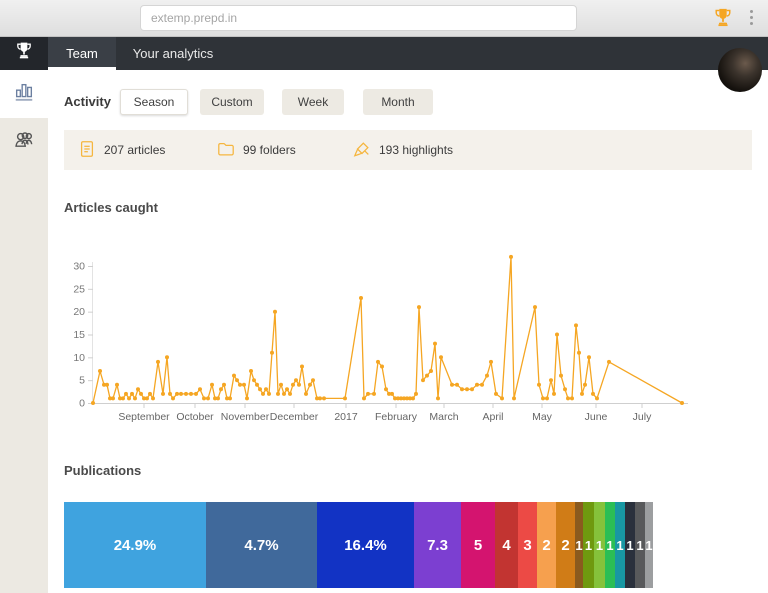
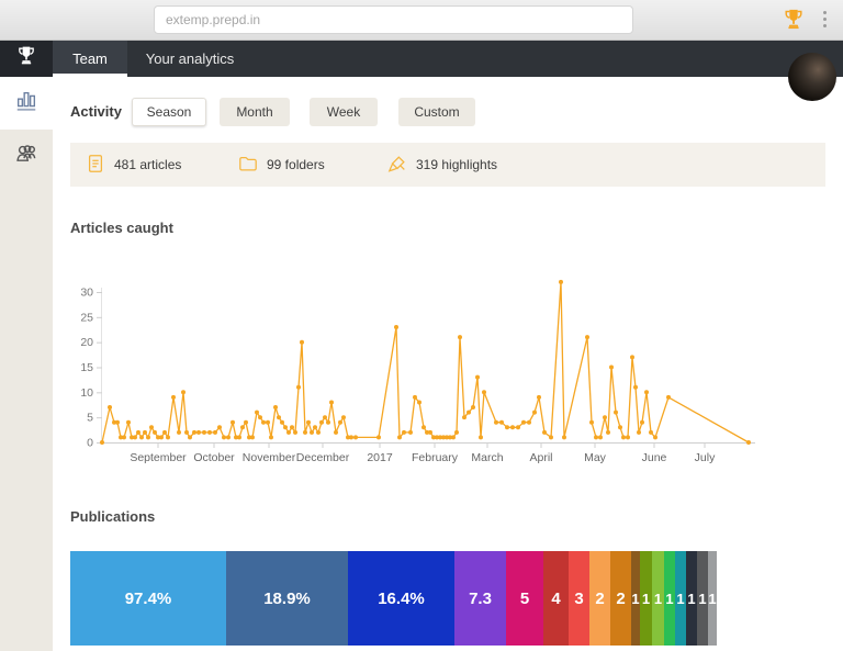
  extemp.prepd.in
  Team
  Your analytics
  Activity
  Season
- Custom
+ Month
  Week
- Month
+ Custom
- 207 articles
+ 481 articles
  99 folders
- 193 highlights
+ 319 highlights
  Articles caught
  0
  5
  10
  15
  20
  25
  30
  September
  October
  November
  December
  2017
  February
  March
  April
  May
  June
  July
  Publications
- 24.9%
+ 97.4%
- 4.7%
+ 18.9%
  16.4%
  7.3
  5
  4
  3
  2
  2
  1
  1
  1
  1
  1
  1
  1
  1
